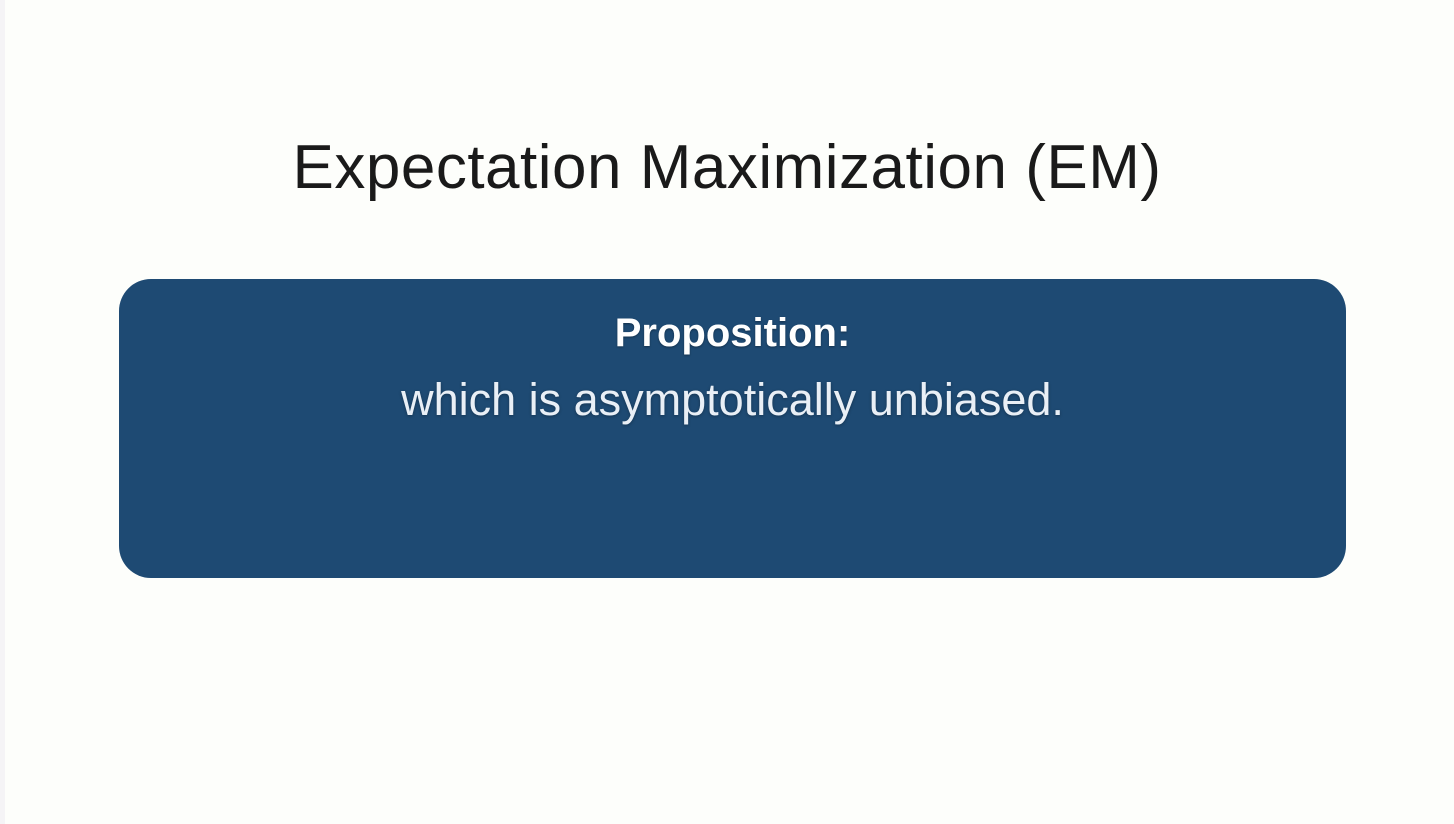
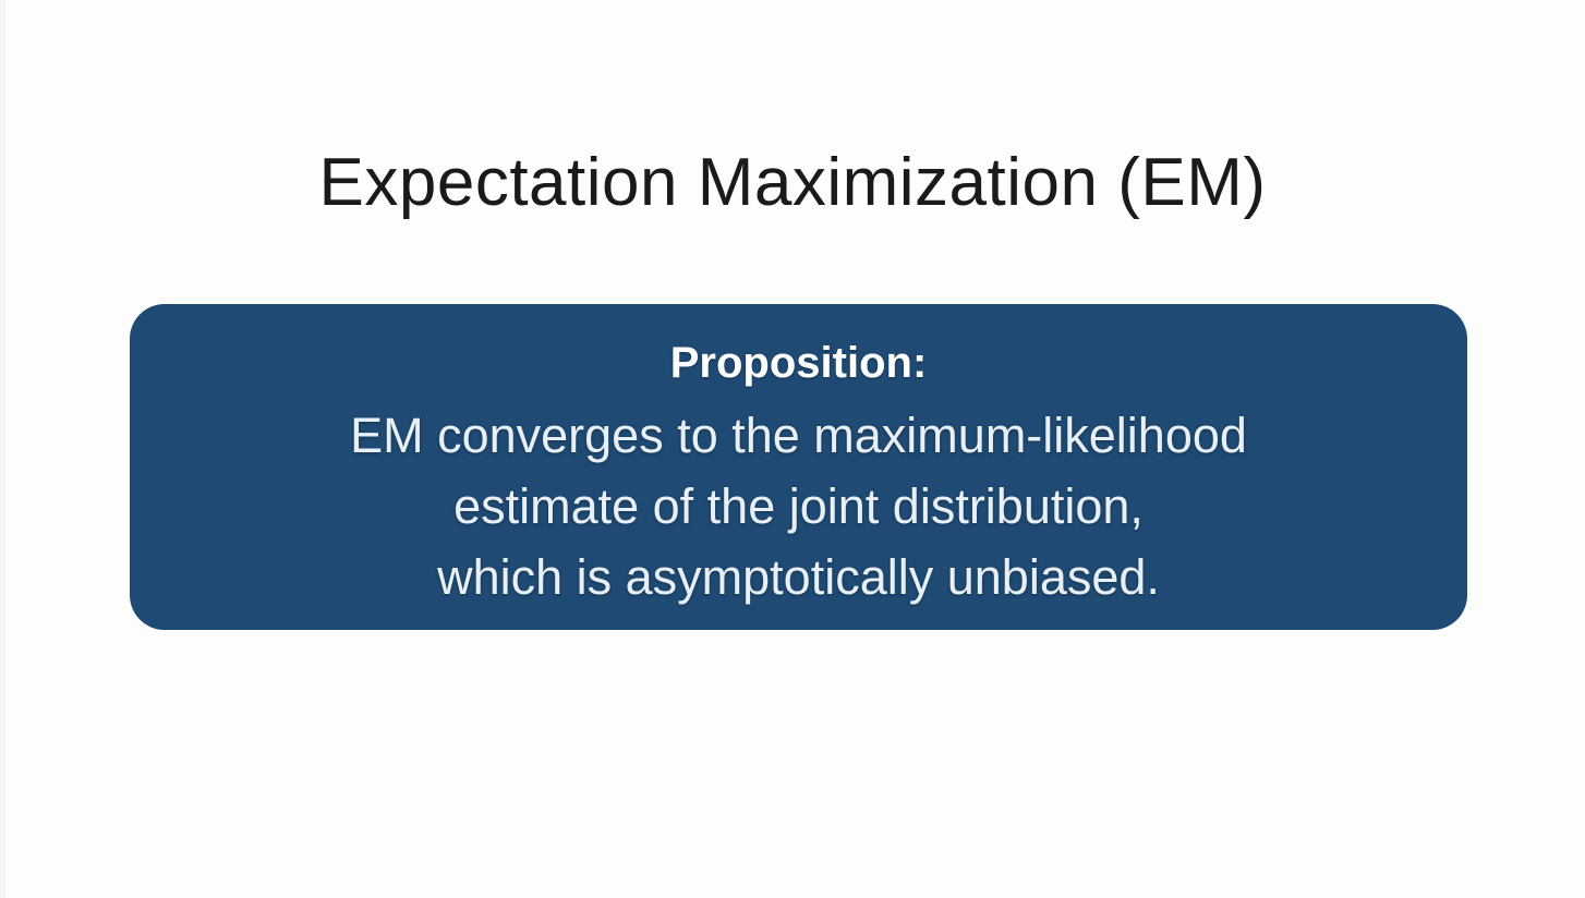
  Expectation Maximization (EM)
  Proposition:
+ EM converges to the maximum-likelihood
+ estimate of the joint distribution,
  which is asymptotically unbiased.
